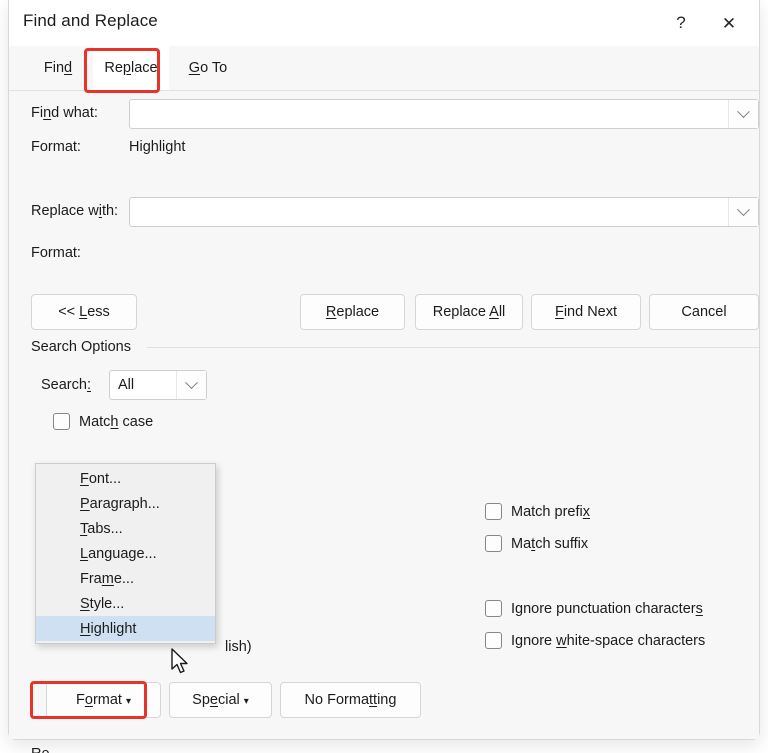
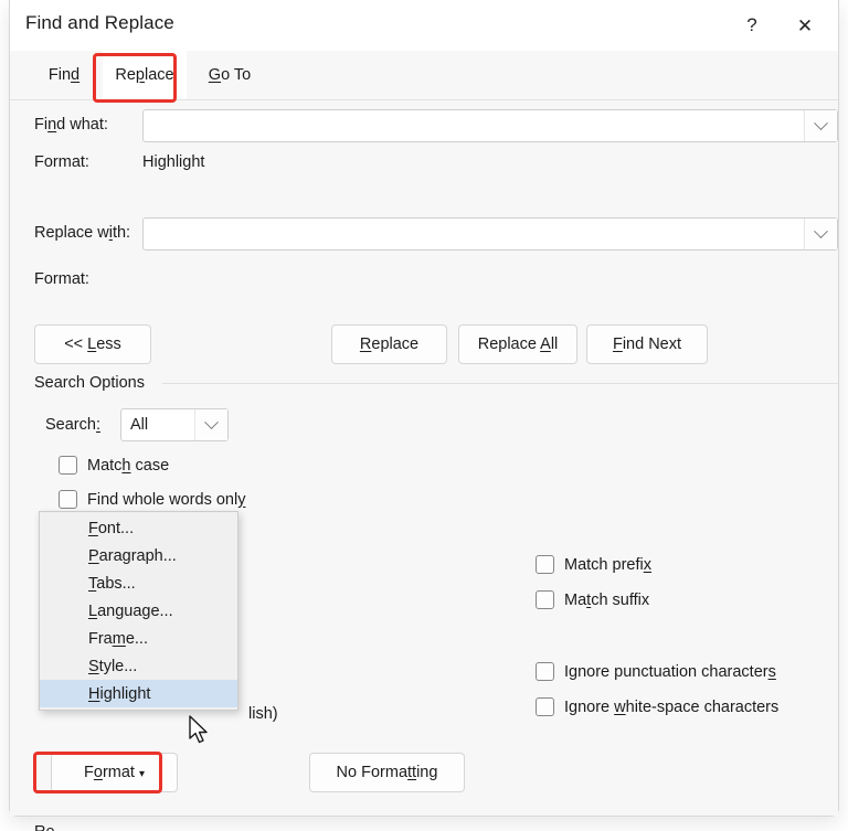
  Find and Replace
  ?
  ✕
  Find
  Replace
  Go To
  Find what:
  Format:
  Highlight
  Replace with:
  Format:
  << Less
  Replace
  Replace All
  Find Next
- Cancel
  Search Options
  Search:
  All
  Match case
+ Find whole words only
  lish)
  Match prefix
  Match suffix
  Ignore punctuation characters
  Ignore white-space characters
  Format ▾
- Special ▾
  No Formatting
  Font...
  Paragraph...
  Tabs...
  Language...
  Frame...
  Style...
  Highlight
